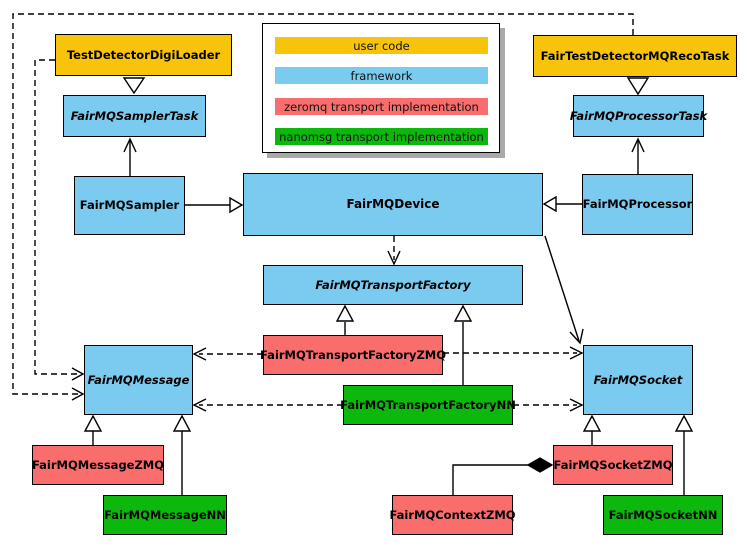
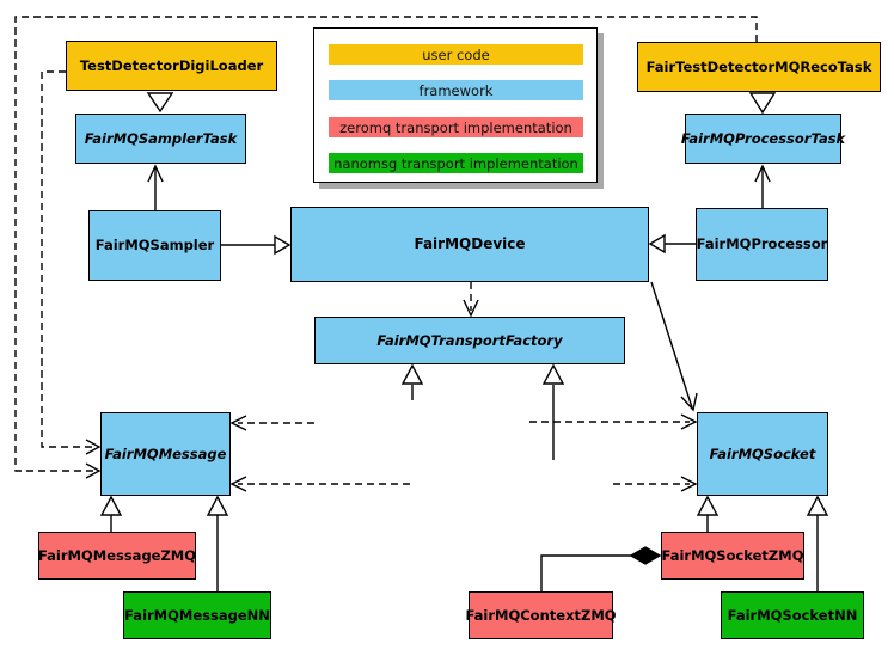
  TestDetectorDigiLoader
  FairTestDetectorMQRecoTask
  FairMQSamplerTask
  FairMQProcessorTask
  FairMQSampler
  FairMQDevice
  FairMQProcessor
  FairMQTransportFactory
- FairMQTransportFactoryZMQ
- FairMQTransportFactoryNN
  FairMQMessage
  FairMQSocket
  FairMQMessageZMQ
  FairMQMessageNN
  FairMQContextZMQ
  FairMQSocketZMQ
  FairMQSocketNN
  user code
  framework
  zeromq transport implementation
  nanomsg transport implementation
